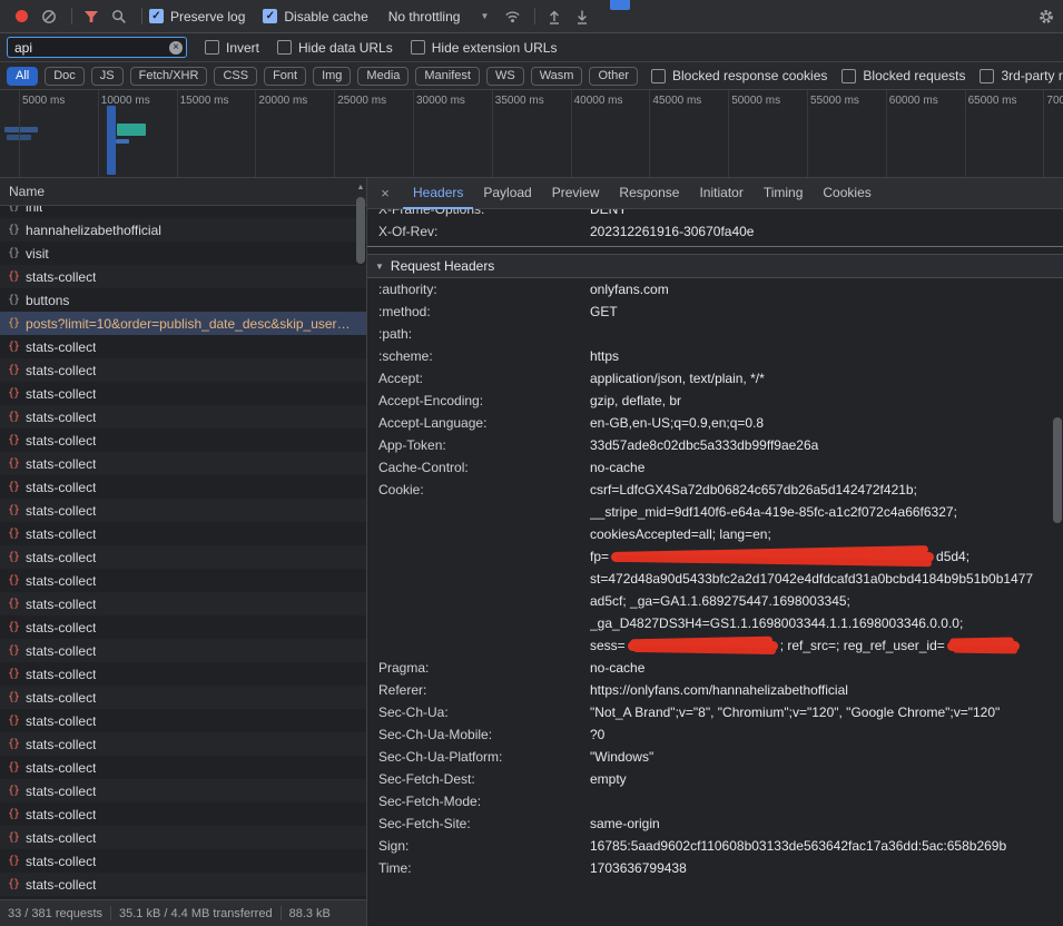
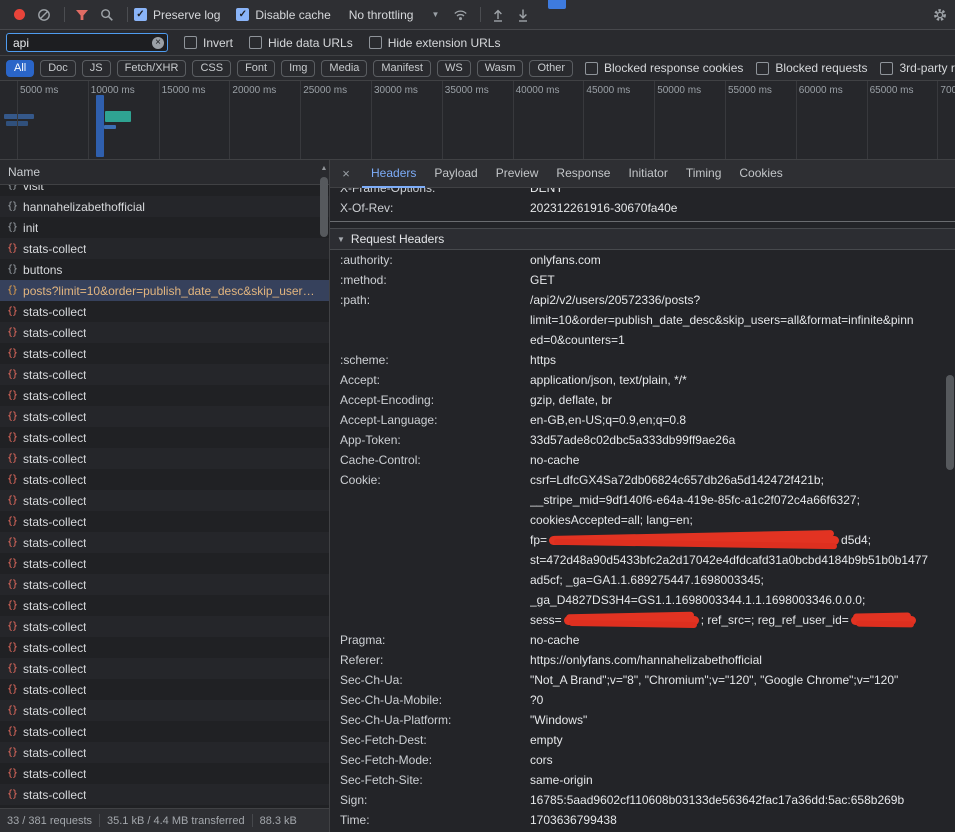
  ✓
  Preserve log
  ✓
  Disable cache
  No throttling
  ▼
  api
  ×
  Invert
  Hide data URLs
  Hide extension URLs
  All
  Doc
  JS
  Fetch/XHR
  CSS
  Font
  Img
  Media
  Manifest
  WS
  Wasm
  Other
  Blocked response cookies
  Blocked requests
  5000 ms
  10000 ms
  15000 ms
  20000 ms
  25000 ms
  30000 ms
  35000 ms
  40000 ms
  45000 ms
  50000 ms
  55000 ms
  60000 ms
  65000 ms
  Name
  {}
- init
+ visit
  {}
  hannahelizabethofficial
  {}
- visit
+ init
  {}
  stats-collect
  {}
  buttons
  {}
  {}
  stats-collect
  {}
  stats-collect
  {}
  stats-collect
  {}
  stats-collect
  {}
  stats-collect
  {}
  stats-collect
  {}
  stats-collect
  {}
  stats-collect
  {}
  stats-collect
  {}
  stats-collect
  {}
  stats-collect
  {}
  stats-collect
  {}
  stats-collect
  {}
  stats-collect
  {}
  stats-collect
  {}
  stats-collect
  {}
  stats-collect
  {}
  stats-collect
  {}
  stats-collect
  {}
  stats-collect
  {}
  stats-collect
  {}
  stats-collect
  {}
  stats-collect
  {}
  stats-collect
  33 / 381 requests
  35.1 kB / 4.4 MB transferred
  88.3 kB
  ×
  Headers
  Payload
  Preview
  Response
  Initiator
  Timing
  Cookies
  X-Frame-Options:
  DENY
  X-Of-Rev:
  202312261916-30670fa40e
  ▼
  Request Headers
  :authority:
  onlyfans.com
  :method:
  GET
  :path:
+ /api2/v2/users/20572336/posts?
+ limit=10&order=publish_date_desc&skip_users=all&format=infinite&pinn
+ ed=0&counters=1
  :scheme:
  https
  Accept:
  application/json, text/plain, */*
  Accept-Encoding:
  gzip, deflate, br
  Accept-Language:
  en-GB,en-US;q=0.9,en;q=0.8
  App-Token:
  33d57ade8c02dbc5a333db99ff9ae26a
  Cache-Control:
  no-cache
  Cookie:
  csrf=LdfcGX4Sa72db06824c657db26a5d142472f421b;
  __stripe_mid=9df140f6-e64a-419e-85fc-a1c2f072c4a66f6327;
  cookiesAccepted=all; lang=en;
  fp= d5d4;
  st=472d48a90d5433bfc2a2d17042e4dfdcafd31a0bcbd4184b9b51b0b1477
  ad5cf; _ga=GA1.1.689275447.1698003345;
  _ga_D4827DS3H4=GS1.1.1698003344.1.1.1698003346.0.0.0;
  sess= ; ref_src=; reg_ref_user_id=
  Pragma:
  no-cache
  Referer:
  https://onlyfans.com/hannahelizabethofficial
  Sec-Ch-Ua:
  "Not_A Brand";v="8", "Chromium";v="120", "Google Chrome";v="120"
  Sec-Ch-Ua-Mobile:
  ?0
  Sec-Ch-Ua-Platform:
  "Windows"
  Sec-Fetch-Dest:
  empty
  Sec-Fetch-Mode:
+ cors
  Sec-Fetch-Site:
  same-origin
  Sign:
  16785:5aad9602cf110608b03133de563642fac17a36dd:5ac:658b269b
  Time:
  1703636799438
